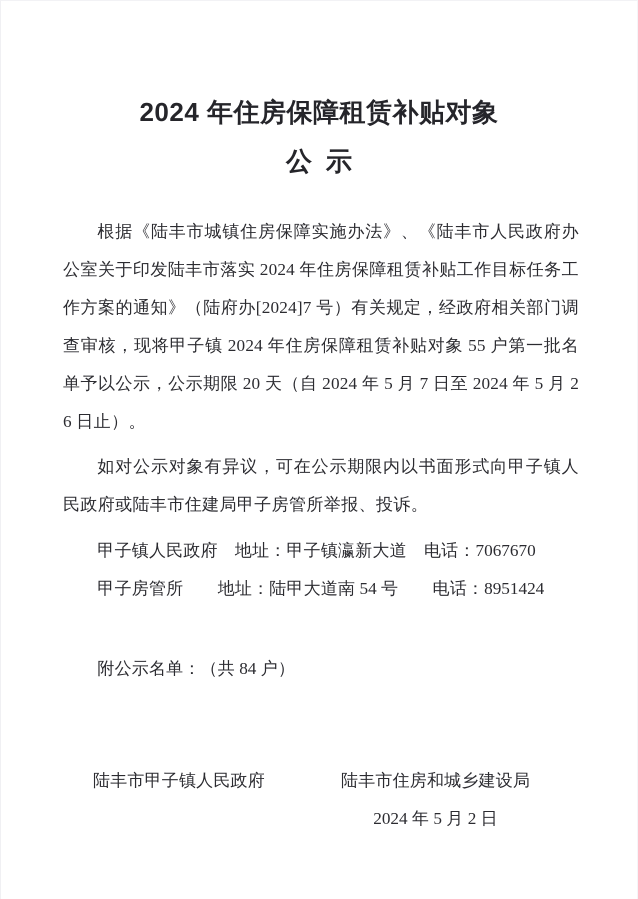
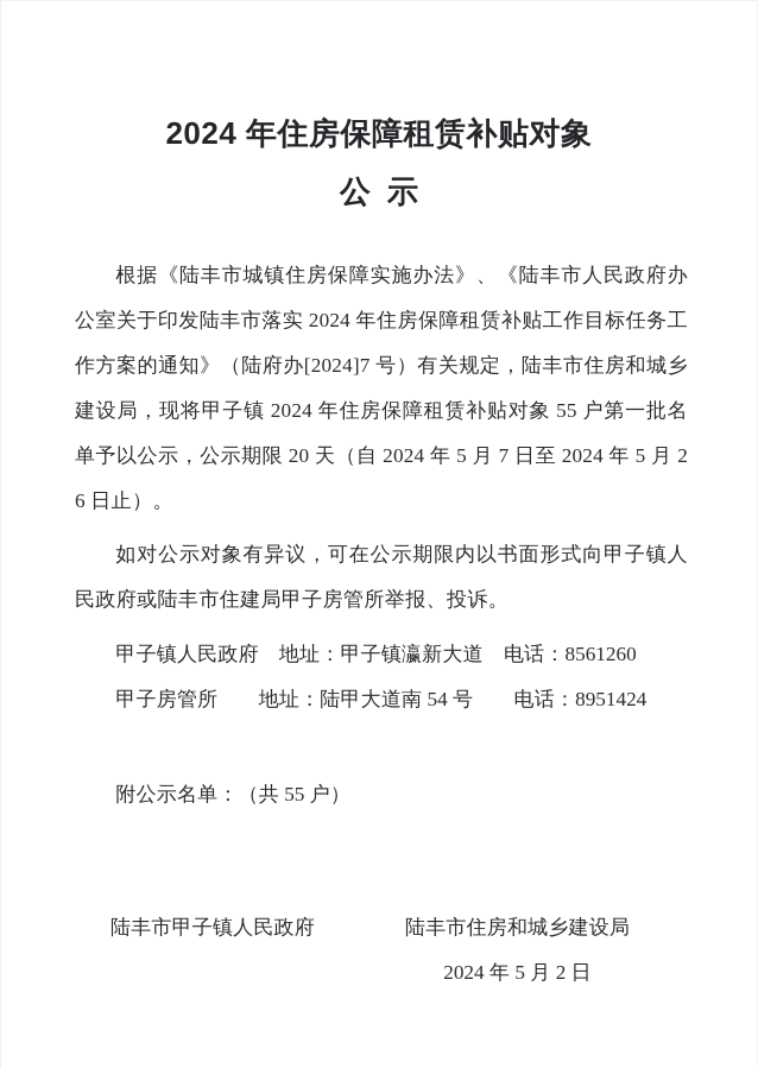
  2024 年住房保障租赁补贴对象
  公示
- 根据《陆丰市城镇住房保障实施办法》、《陆丰市人民政府办公室关于印发陆丰市落实 2024 年住房保障租赁补贴工作目标任务工作方案的通知》（陆府办[2024]7 号）有关规定，经政府相关部门调查审核，现将甲子镇 2024 年住房保障租赁补贴对象 55 户第一批名单予以公示，公示期限 20 天（自 2024 年 5 月 7 日至 2024 年 5 月 26 日止）。
+ 根据《陆丰市城镇住房保障实施办法》、《陆丰市人民政府办公室关于印发陆丰市落实 2024 年住房保障租赁补贴工作目标任务工作方案的通知》（陆府办[2024]7 号）有关规定，陆丰市住房和城乡建设局，现将甲子镇 2024 年住房保障租赁补贴对象 55 户第一批名单予以公示，公示期限 20 天（自 2024 年 5 月 7 日至 2024 年 5 月 26 日止）。
  如对公示对象有异议，可在公示期限内以书面形式向甲子镇人民政府或陆丰市住建局甲子房管所举报、投诉。
- 甲子镇人民政府 地址：甲子镇瀛新大道 电话：7067670
+ 甲子镇人民政府 地址：甲子镇瀛新大道 电话：8561260
  甲子房管所 地址：陆甲大道南 54 号 电话：8951424
- 附公示名单：（共 84 户）
+ 附公示名单：（共 55 户）
  陆丰市甲子镇人民政府
  陆丰市住房和城乡建设局
  2024 年 5 月 2 日
